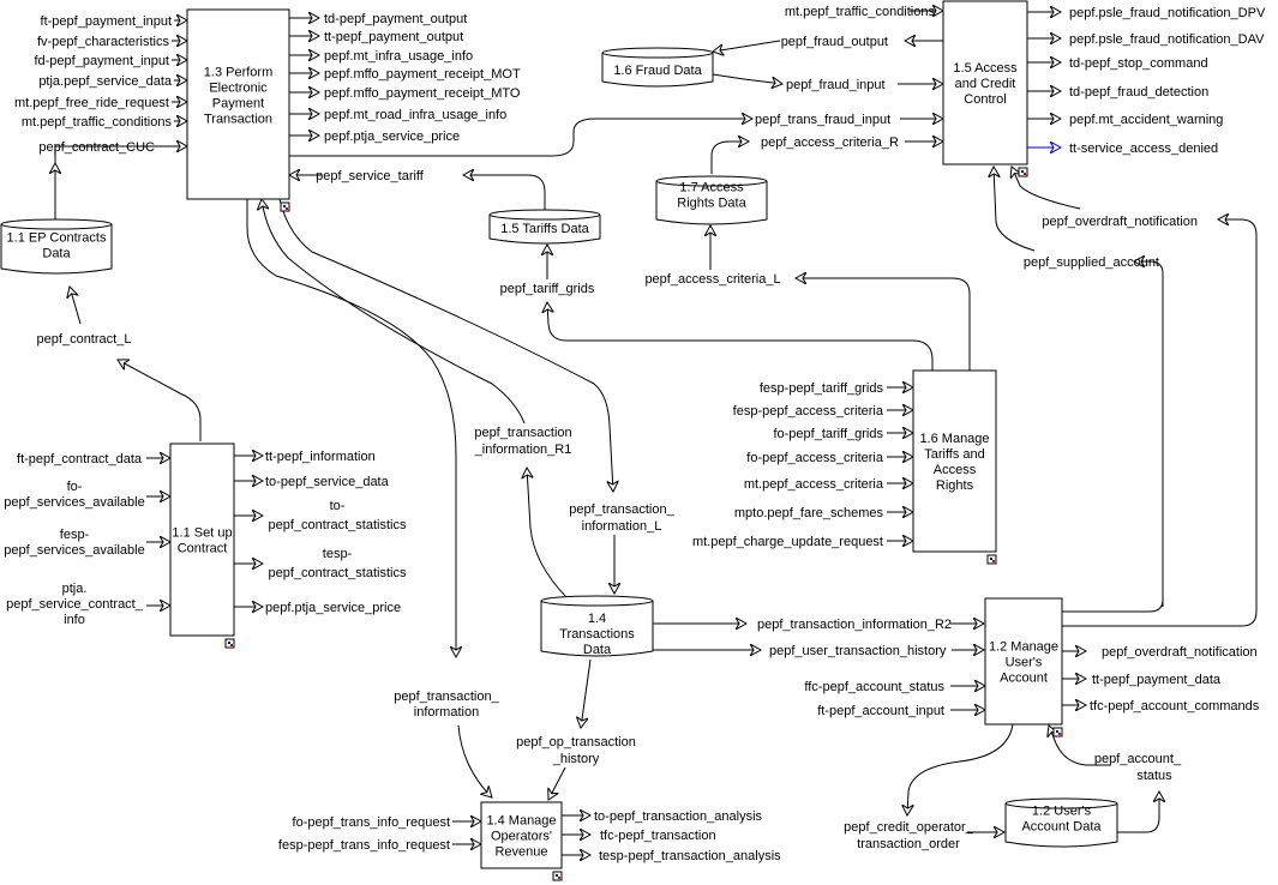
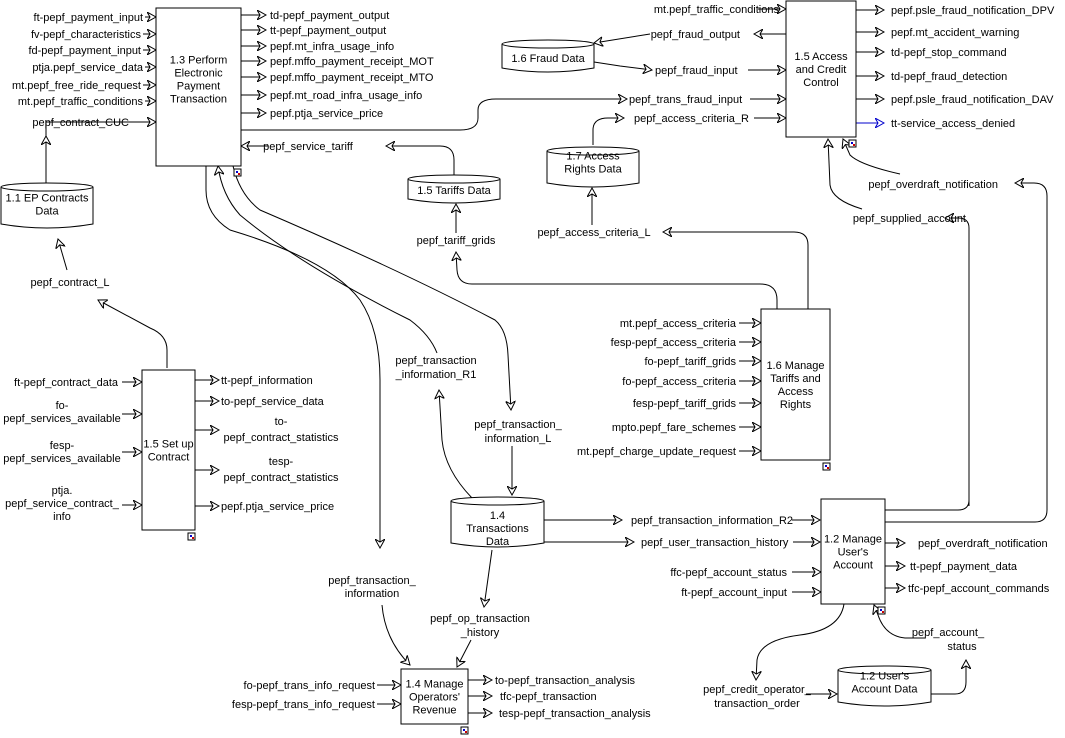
  1.3 Perform
  Electronic
  Payment
  Transaction
  ft-pepf_payment_input
  fv-pepf_characteristics
  fd-pepf_payment_input
  ptja.pepf_service_data
  mt.pepf_free_ride_request
  mt.pepf_traffic_conditions
  pepf_contract_CUC
  td-pepf_payment_output
  tt-pepf_payment_output
  pepf.mt_infra_usage_info
  pepf.mffo_payment_receipt_MOT
  pepf.mffo_payment_receipt_MTO
  pepf.mt_road_infra_usage_info
  pepf.ptja_service_price
  1.1 EP Contracts
  Data
  pepf_contract_L
- 1.1 Set up
+ 1.5 Set up
  Contract
  ft-pepf_contract_data
  fo-
  pepf_services_available
  fesp-
  pepf_services_available
  ptja.
  pepf_service_contract_
  info
  tt-pepf_information
  to-pepf_service_data
  to-
  pepf_contract_statistics
  tesp-
  pepf_contract_statistics
  pepf.ptja_service_price
  1.6 Fraud Data
  1.5 Access
  and Credit
  Control
  mt.pepf_traffic_conditions
  pepf_fraud_output
  pepf_fraud_input
  pepf_trans_fraud_input
  pepf_access_criteria_R
  pepf.psle_fraud_notification_DPV
- pepf.psle_fraud_notification_DAV
+ pepf.mt_accident_warning
  td-pepf_stop_command
  td-pepf_fraud_detection
- pepf.mt_accident_warning
+ pepf.psle_fraud_notification_DAV
  tt-service_access_denied
  1.5 Tariffs Data
  pepf_service_tariff
  pepf_tariff_grids
  1.7 Access
  Rights Data
  pepf_access_criteria_L
  1.6 Manage
  Tariffs and
  Access
  Rights
- fesp-pepf_tariff_grids
+ mt.pepf_access_criteria
  fesp-pepf_access_criteria
  fo-pepf_tariff_grids
  fo-pepf_access_criteria
- mt.pepf_access_criteria
+ fesp-pepf_tariff_grids
  mpto.pepf_fare_schemes
  mt.pepf_charge_update_request
  pepf_supplied_account
  pepf_overdraft_notification
  pepf_transaction_
  information
  pepf_transaction
  _information_R1
  pepf_transaction_
  information_L
  1.4
  Transactions
  Data
  pepf_transaction_information_R2
  pepf_user_transaction_history
  pepf_op_transaction
  _history
  1.2 Manage
  User's
  Account
  ffc-pepf_account_status
  ft-pepf_account_input
  pepf_overdraft_notification
  tt-pepf_payment_data
  tfc-pepf_account_commands
  1.2 User's
  Account Data
  pepf_credit_operator_
  transaction_order
  pepf_account_
  status
  1.4 Manage
  Operators'
  Revenue
  fo-pepf_trans_info_request
  fesp-pepf_trans_info_request
  to-pepf_transaction_analysis
  tfc-pepf_transaction
  tesp-pepf_transaction_analysis
